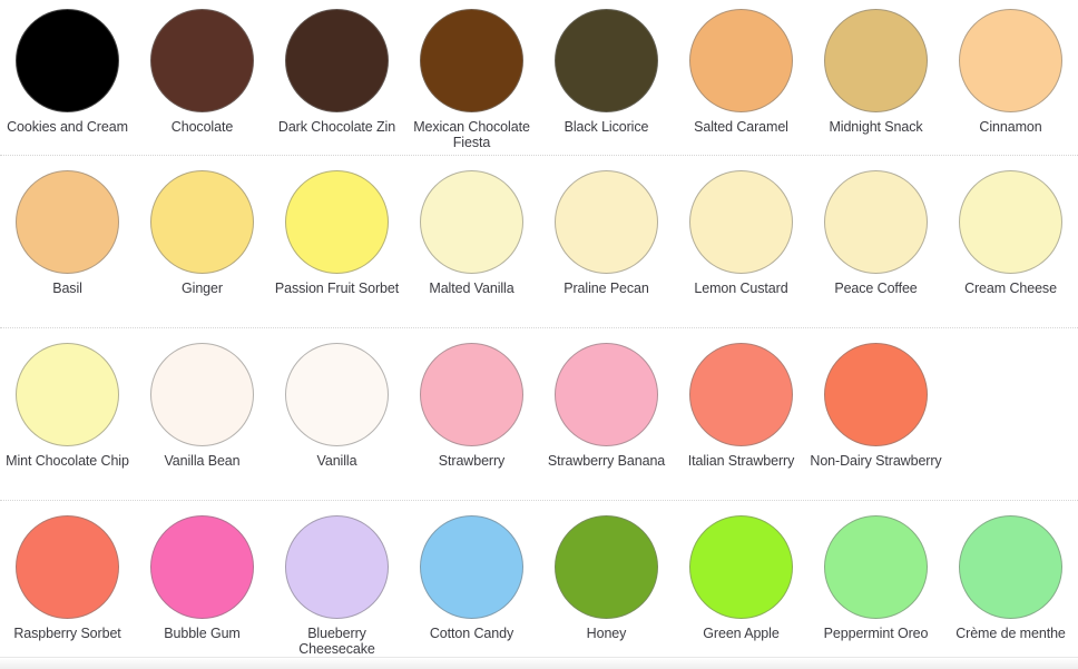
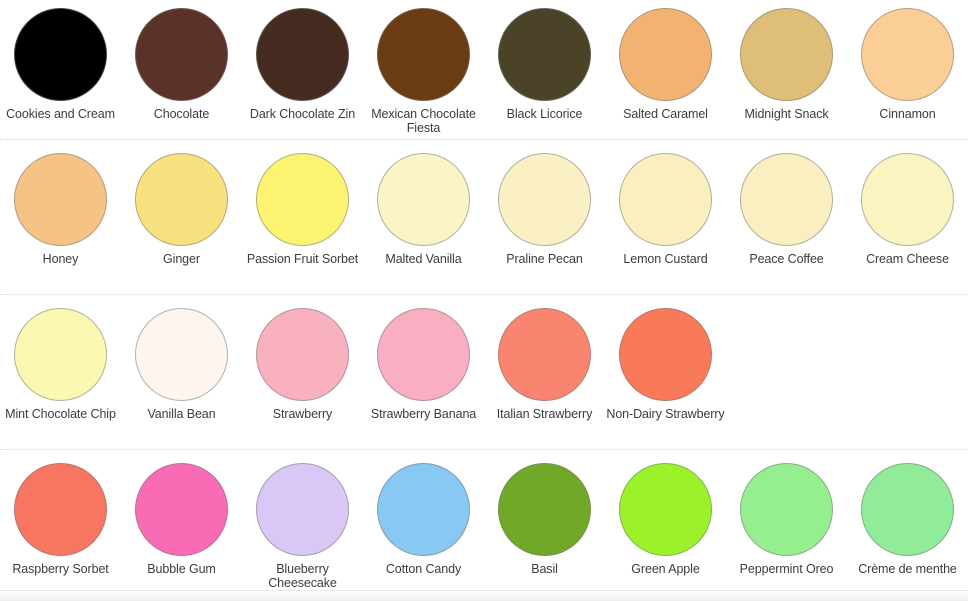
  Cookies and Cream
  Chocolate
  Dark Chocolate Zin
  Mexican Chocolate Fiesta
  Black Licorice
  Salted Caramel
  Midnight Snack
  Cinnamon
- Basil
+ Honey
  Ginger
  Passion Fruit Sorbet
  Malted Vanilla
  Praline Pecan
  Lemon Custard
  Peace Coffee
  Cream Cheese
  Mint Chocolate Chip
  Vanilla Bean
- Vanilla
  Strawberry
  Strawberry Banana
  Italian Strawberry
  Non-Dairy Strawberry
  Raspberry Sorbet
  Bubble Gum
  Blueberry Cheesecake
  Cotton Candy
- Honey
+ Basil
  Green Apple
  Peppermint Oreo
  Crème de menthe
